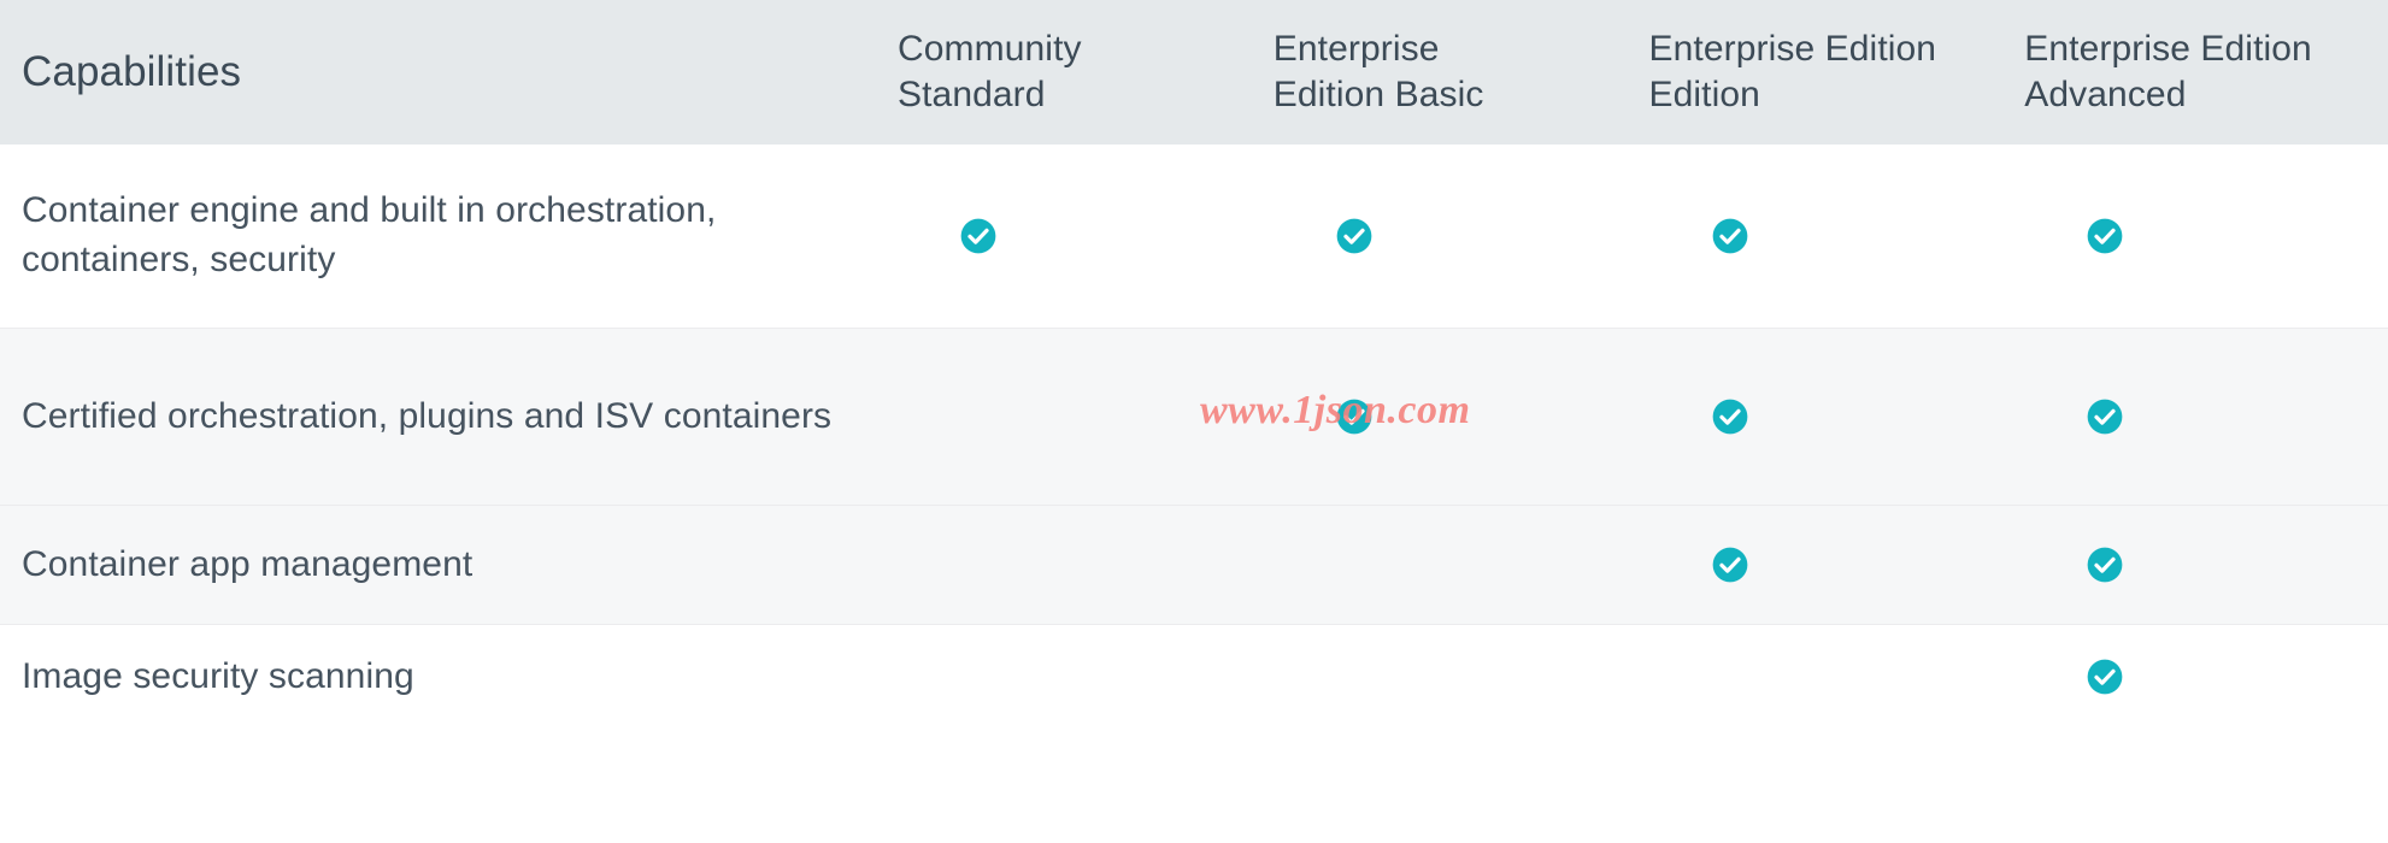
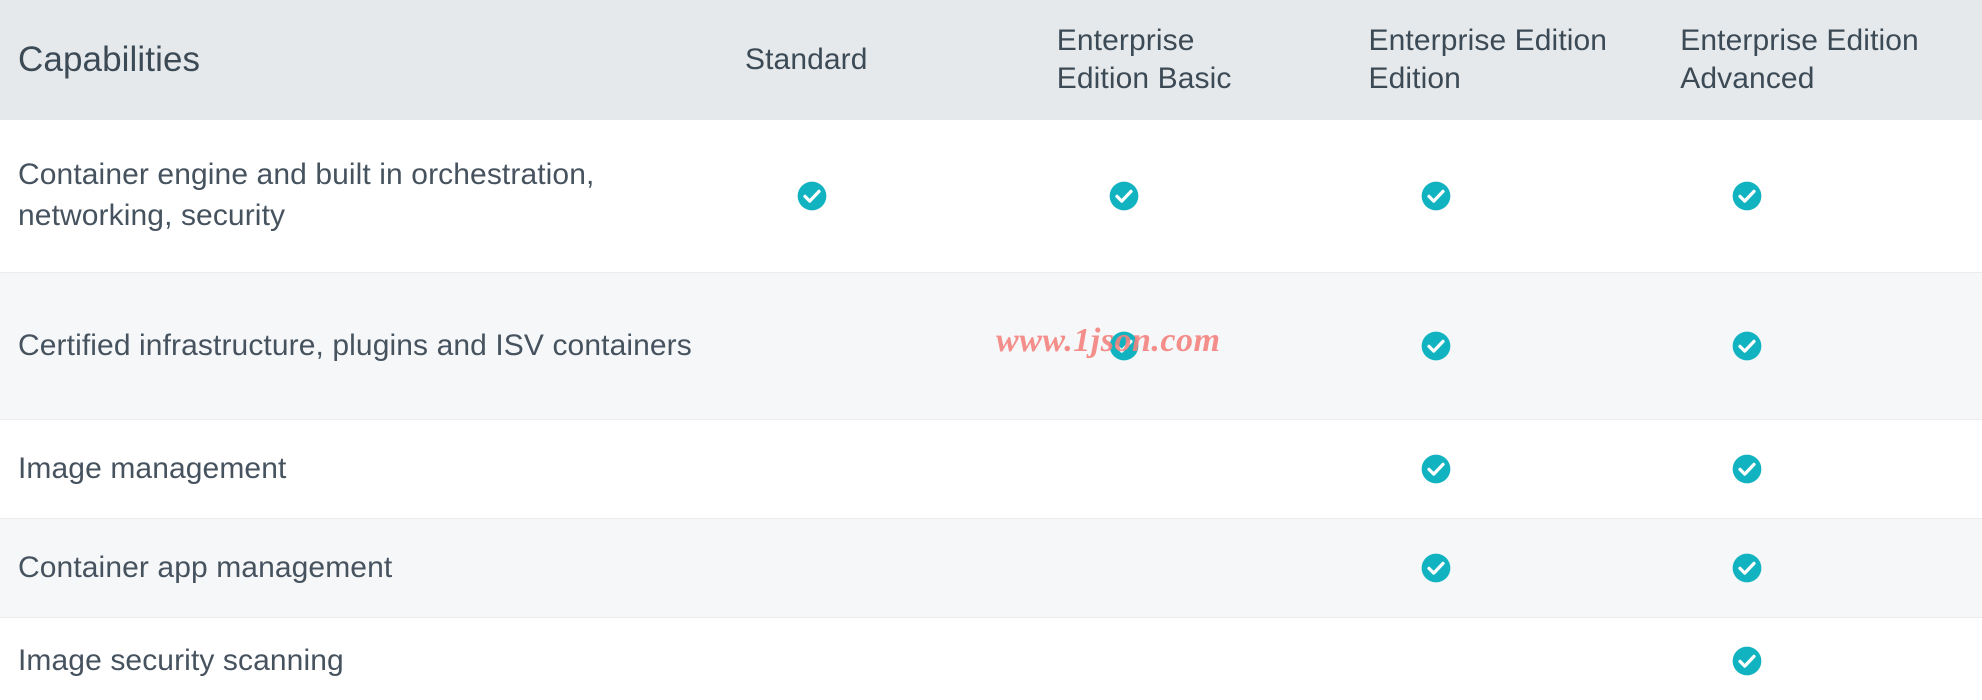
  Capabilities
- Community
  Standard
  Enterprise
  Edition Basic
  Enterprise Edition
  Edition
  Enterprise Edition
  Advanced
- Container engine and built in orchestration, containers, security
+ Container engine and built in orchestration, networking, security
- Certified orchestration, plugins and ISV containers
+ Certified infrastructure, plugins and ISV containers
+ Image management
  Container app management
  Image security scanning
  www.1json.com
